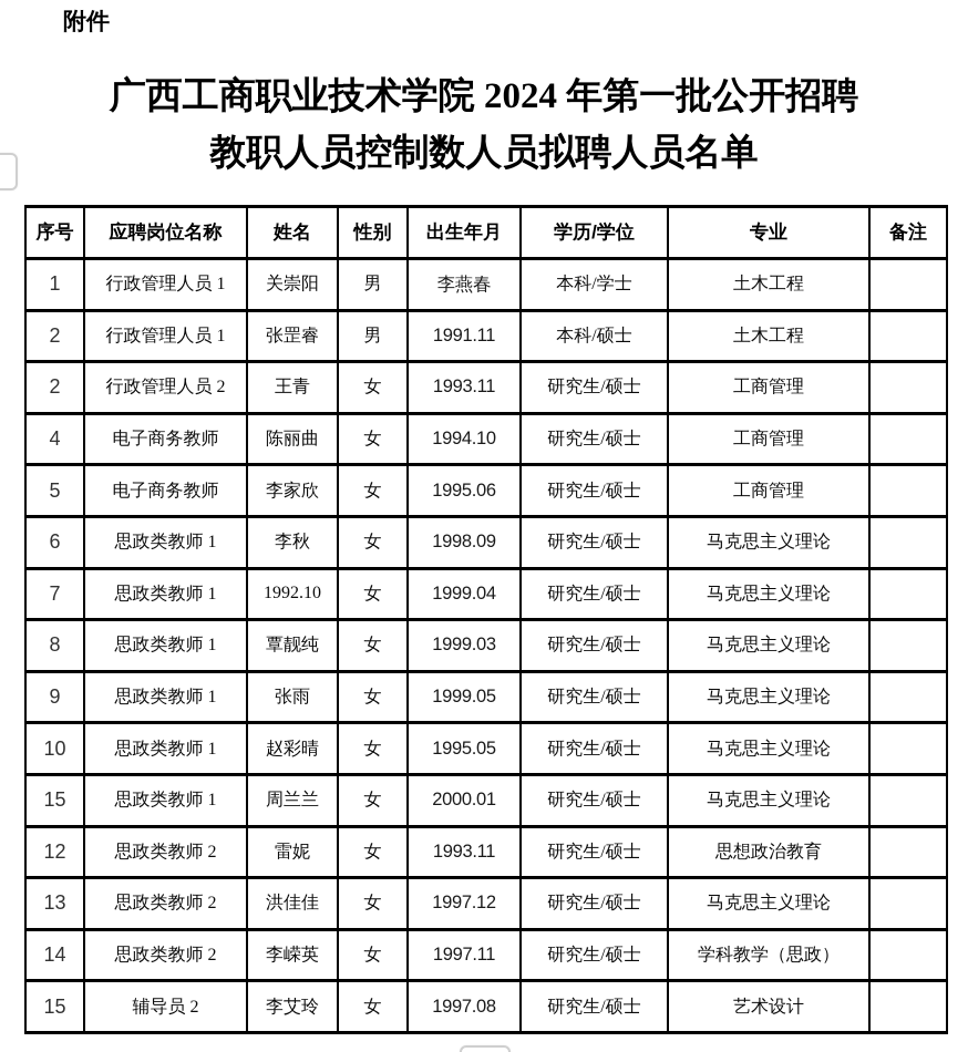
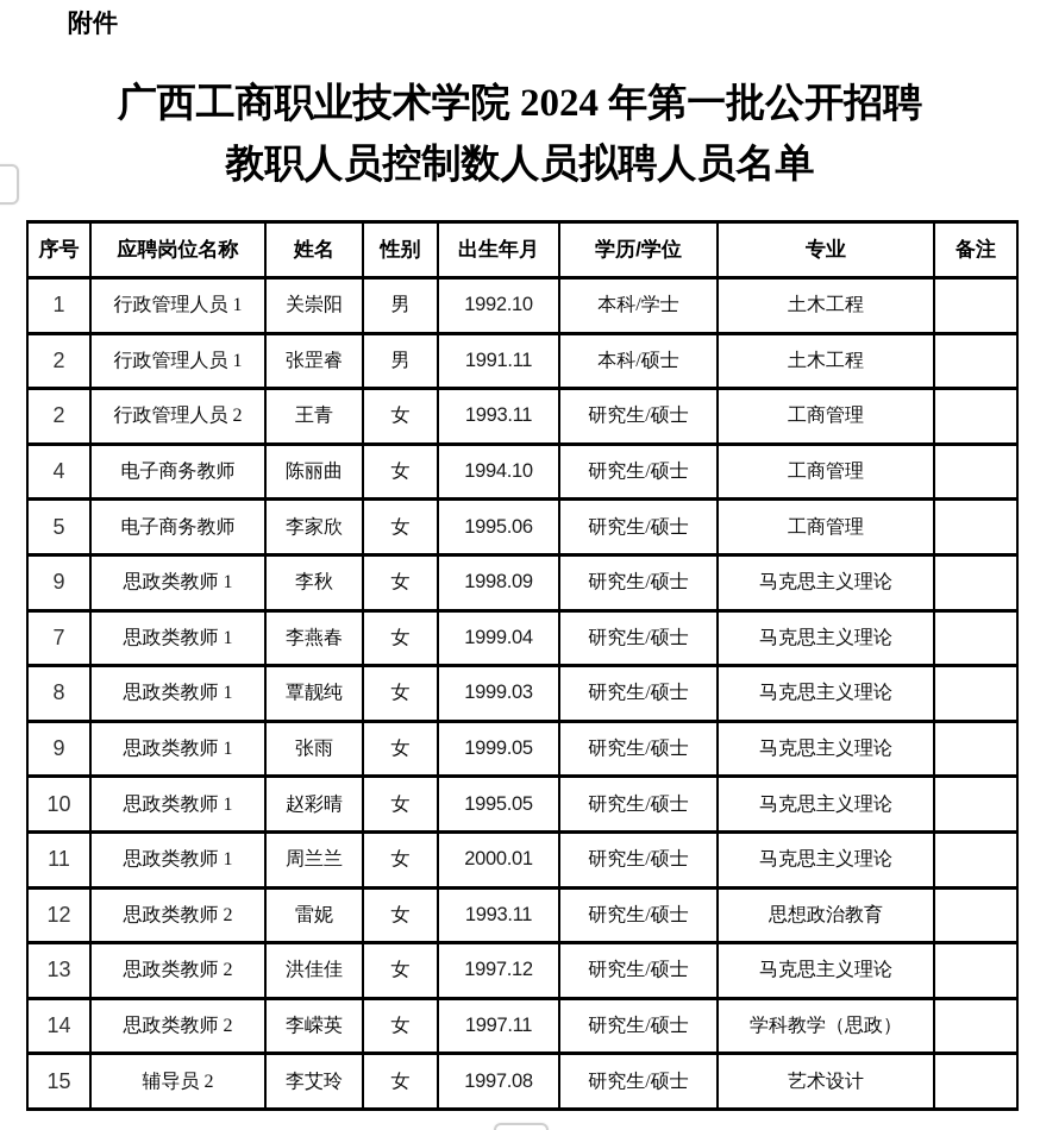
  附件
  广西工商职业技术学院 2024 年第一批公开招聘
  教职人员控制数人员拟聘人员名单
  序号	应聘岗位名称	姓名	性别	出生年月	学历/学位	专业	备注
- 1	行政管理人员 1	关崇阳	男	李燕春	本科/学士	土木工程
+ 1	行政管理人员 1	关崇阳	男	1992.10	本科/学士	土木工程
  2	行政管理人员 1	张罡睿	男	1991.11	本科/硕士	土木工程
  2	行政管理人员 2	王青	女	1993.11	研究生/硕士	工商管理
  4	电子商务教师	陈丽曲	女	1994.10	研究生/硕士	工商管理
  5	电子商务教师	李家欣	女	1995.06	研究生/硕士	工商管理
- 6	思政类教师 1	李秋	女	1998.09	研究生/硕士	马克思主义理论
+ 9	思政类教师 1	李秋	女	1998.09	研究生/硕士	马克思主义理论
- 7	思政类教师 1	1992.10	女	1999.04	研究生/硕士	马克思主义理论
+ 7	思政类教师 1	李燕春	女	1999.04	研究生/硕士	马克思主义理论
  8	思政类教师 1	覃靓纯	女	1999.03	研究生/硕士	马克思主义理论
  9	思政类教师 1	张雨	女	1999.05	研究生/硕士	马克思主义理论
  10	思政类教师 1	赵彩晴	女	1995.05	研究生/硕士	马克思主义理论
- 15	思政类教师 1	周兰兰	女	2000.01	研究生/硕士	马克思主义理论
+ 11	思政类教师 1	周兰兰	女	2000.01	研究生/硕士	马克思主义理论
  12	思政类教师 2	雷妮	女	1993.11	研究生/硕士	思想政治教育
  13	思政类教师 2	洪佳佳	女	1997.12	研究生/硕士	马克思主义理论
  14	思政类教师 2	李嵘英	女	1997.11	研究生/硕士	学科教学（思政）
  15	辅导员 2	李艾玲	女	1997.08	研究生/硕士	艺术设计
